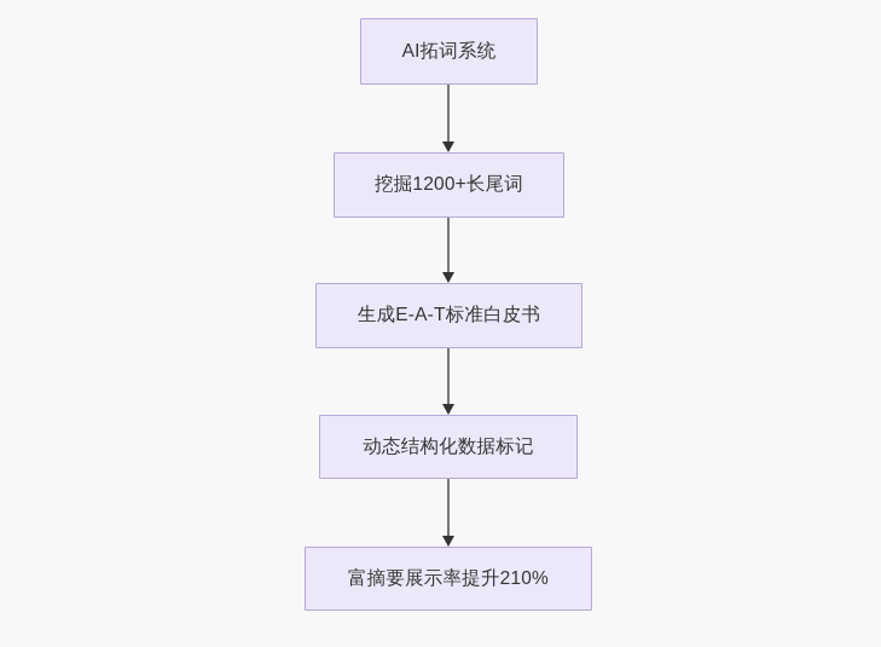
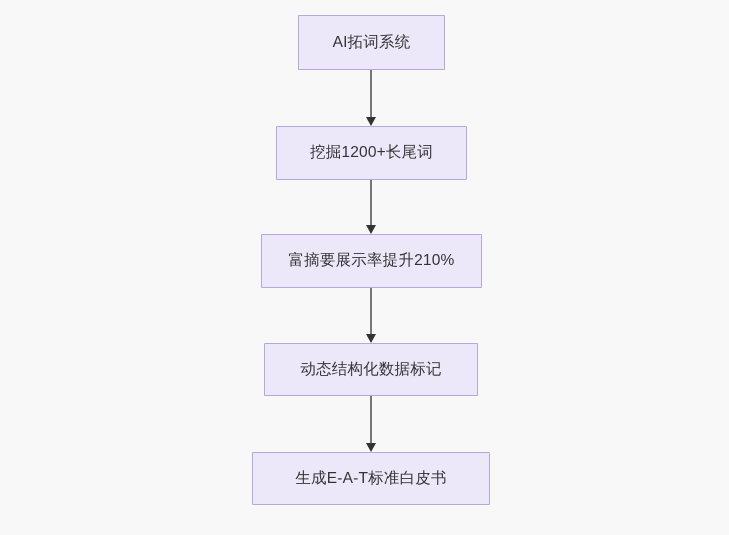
  AI拓词系统
  挖掘1200+长尾词
- 生成E-A-T标准白皮书
+ 富摘要展示率提升210%
  动态结构化数据标记
- 富摘要展示率提升210%
+ 生成E-A-T标准白皮书
